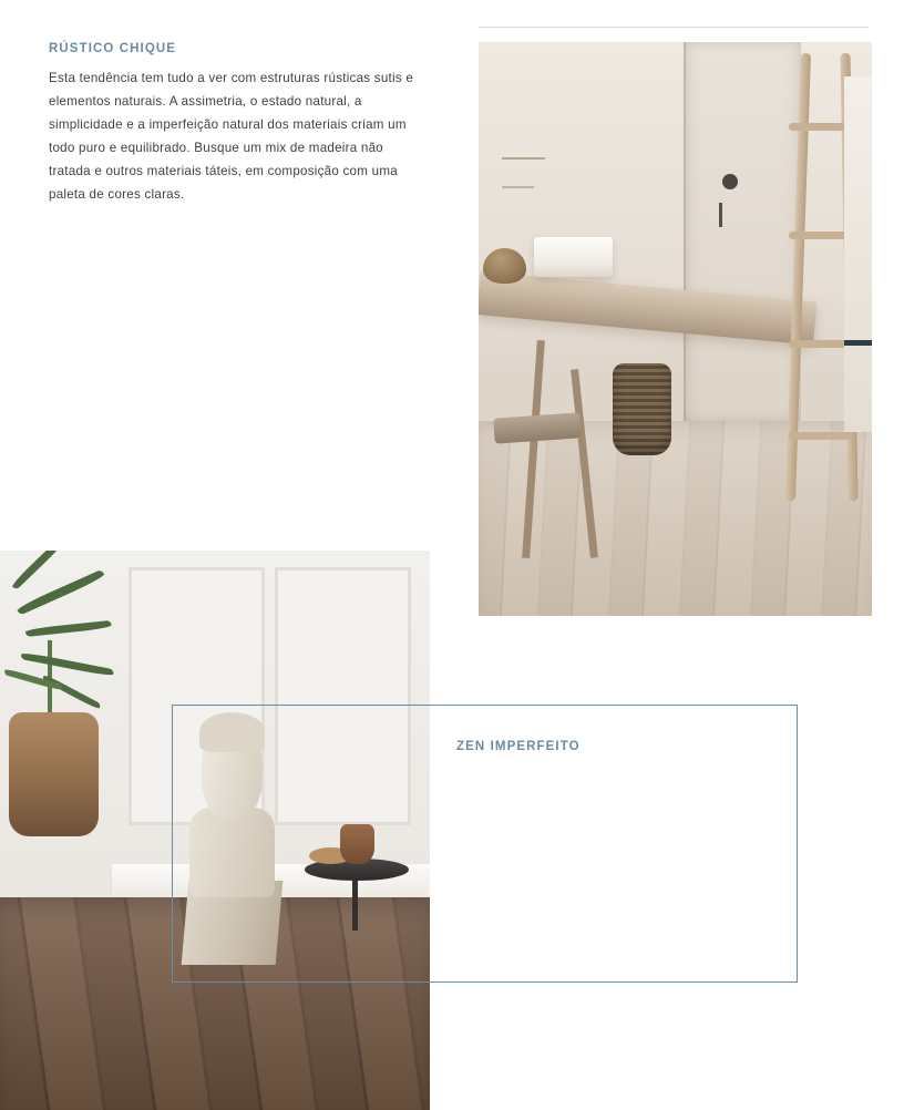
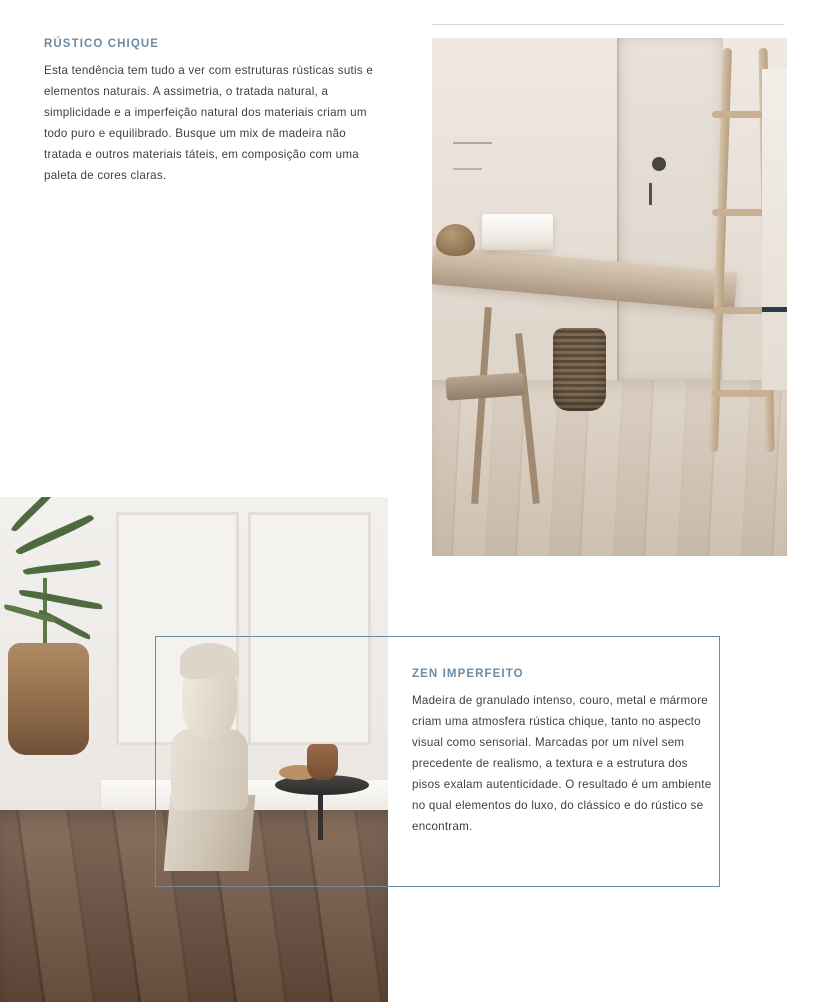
  RÚSTICO CHIQUE
- Esta tendência tem tudo a ver com estruturas rústicas sutis e elementos naturais. A assimetria, o estado natural, a simplicidade e a imperfeição natural dos materiais criam um todo puro e equilibrado. Busque um mix de madeira não tratada e outros materiais táteis, em composição com uma paleta de cores claras.
+ Esta tendência tem tudo a ver com estruturas rústicas sutis e elementos naturais. A assimetria, o tratada natural, a simplicidade e a imperfeição natural dos materiais criam um todo puro e equilibrado. Busque um mix de madeira não tratada e outros materiais táteis, em composição com uma paleta de cores claras.
  ZEN IMPERFEITO
+ Madeira de granulado intenso, couro, metal e mármore criam uma atmosfera rústica chique, tanto no aspecto visual como sensorial. Marcadas por um nível sem precedente de realismo, a textura e a estrutura dos pisos exalam autenticidade. O resultado é um ambiente no qual elementos do luxo, do clássico e do rústico se encontram.
